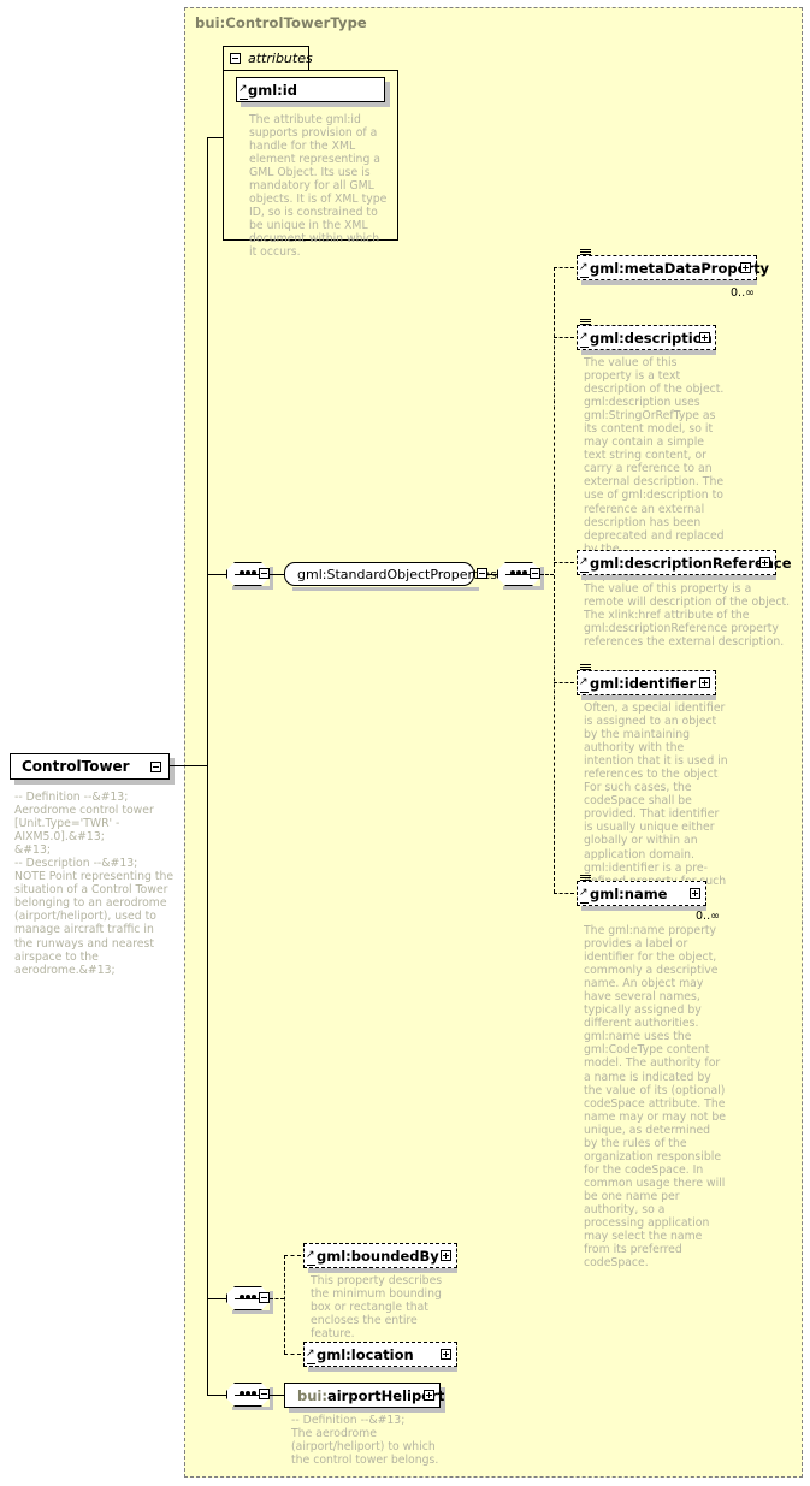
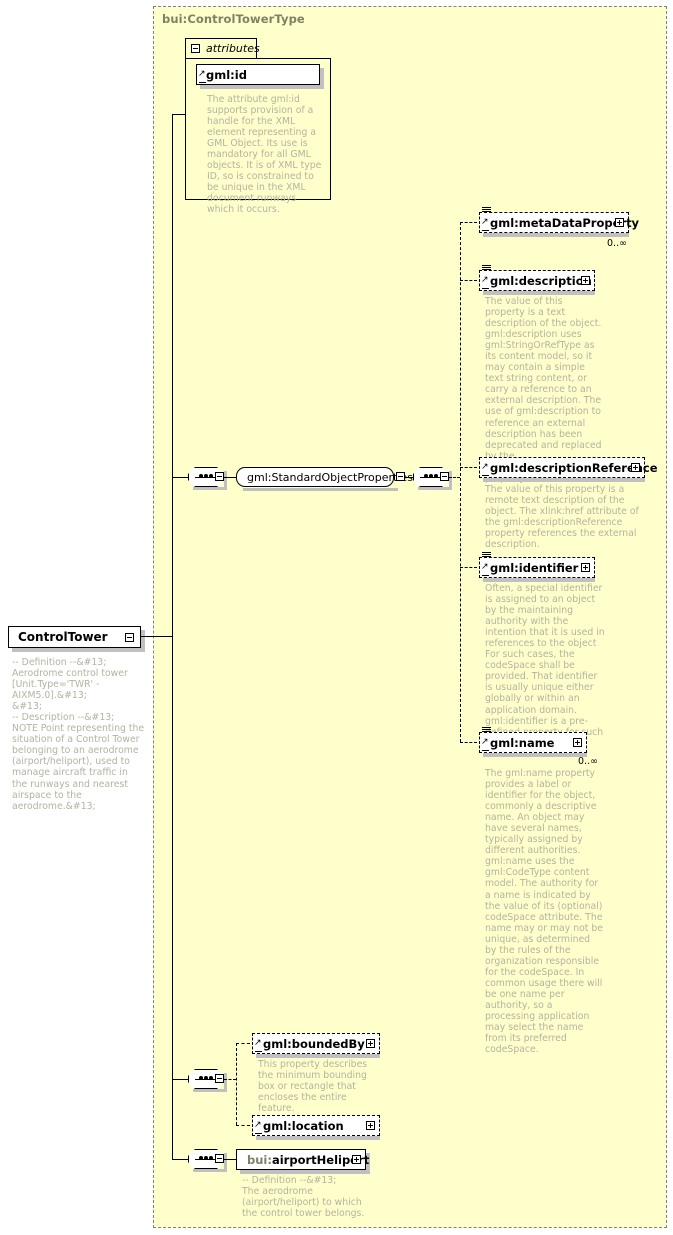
  bui:ControlTowerType
  attributes
  gml:id
- The attribute gml:id supports provision of a handle for the XML element representing a GML Object. Its use is mandatory for all GML objects. It is of XML type ID, so is constrained to be unique in the XML document within which it occurs.
+ The attribute gml:id supports provision of a handle for the XML element representing a GML Object. Its use is mandatory for all GML objects. It is of XML type ID, so is constrained to be unique in the XML document runways which it occurs.
  ControlTower
  -- Definition --&#13;
  Aerodrome control tower [Unit.Type='TWR' - AIXM5.0].&#13;
  &#13;
  -- Description --&#13;
  NOTE Point representing the situation of a Control Tower belonging to an aerodrome (airport/heliport), used to manage aircraft traffic in the runways and nearest airspace to the aerodrome.&#13;
  gml:StandardObjectProper
  gml:metaDataPropty
  0..∞
  gml:descriptio
  The value of this property is a text description of the object. gml:description uses gml:StringOrRefType as its content model, so it may contain a simple text string content, or carry a reference to an external description. The use of gml:description to reference an external description has been deprecated and replaced
  gml:descriptionReferce
- The value of this property is a remote will description of the object. The xlink:href attribute of the gml:descriptionReference property references the external description.
+ The value of this property is a remote text description of the object. The xlink:href attribute of the gml:descriptionReference property references the external description.
  gml:identifier
  Often, a special identifier is assigned to an object by the maintaining authority with the intention that it is used in references to the object For such cases, the codeSpace shall be provided. That identifier is usually unique either globally or within an application domain. gml:identifier is a pre-uch
  gml:name
  0..∞
  The gml:name property provides a label or identifier for the object, commonly a descriptive name. An object may have several names, typically assigned by different authorities. gml:name uses the gml:CodeType content model. The authority for a name is indicated by the value of its (optional) codeSpace attribute. The name may or may not be unique, as determined by the rules of the organization responsible for the codeSpace. In common usage there will be one name per authority, so a processing application may select the name from its preferred codeSpace.
  gml:boundedBy
  This property describes the minimum bounding box or rectangle that encloses the entire feature.
  gml:location
  bui:airportHelipt
  -- Definition --&#13;
  The aerodrome (airport/heliport) to which the control tower belongs.
